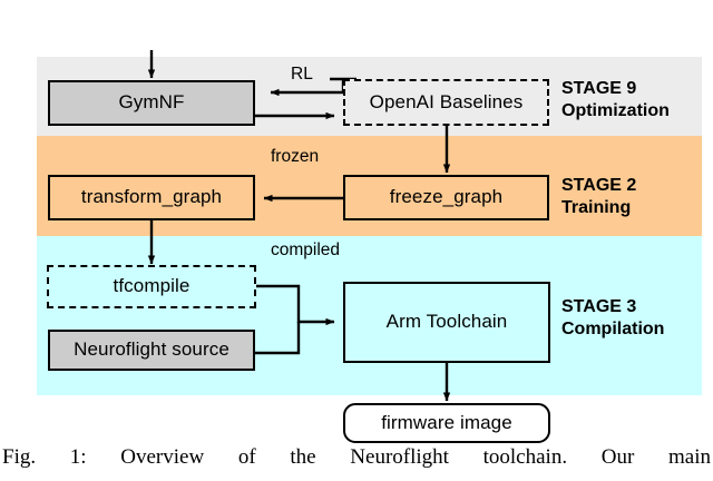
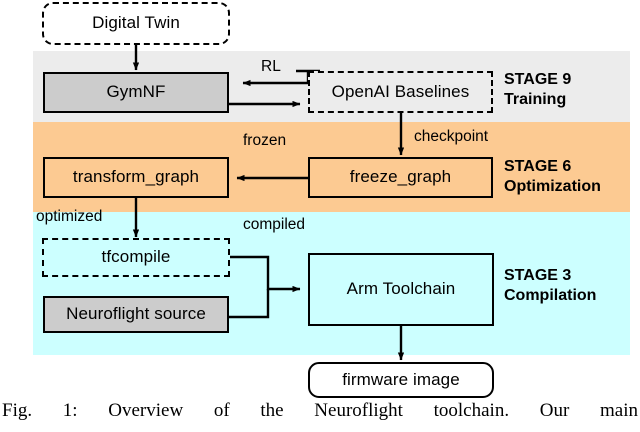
+ Digital Twin
  GymNF
  OpenAI Baselines
  transform_graph
  freeze_graph
  tfcompile
  Neuroflight source
  Arm Toolchain
  firmware image
  RL
+ checkpoint
  frozen
+ optimized
  compiled
  STAGE 9
- Optimization
+ Training
- STAGE 2
+ STAGE 6
- Training
+ Optimization
  STAGE 3
  Compilation
  Fig. 1: Overview of the Neuroflight toolchain. Our main
